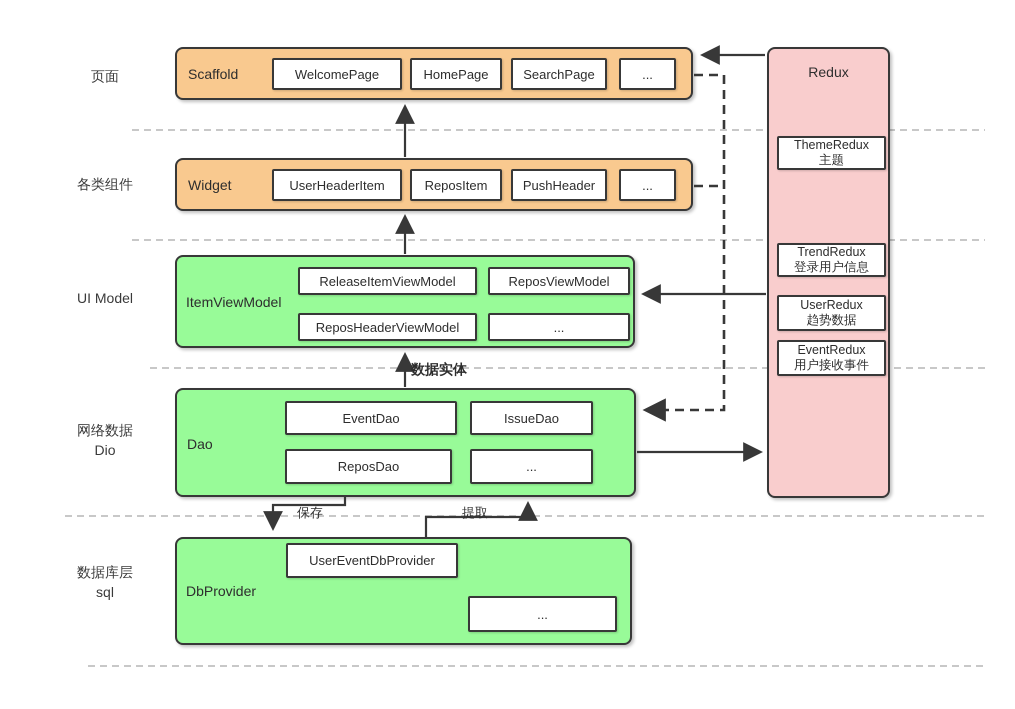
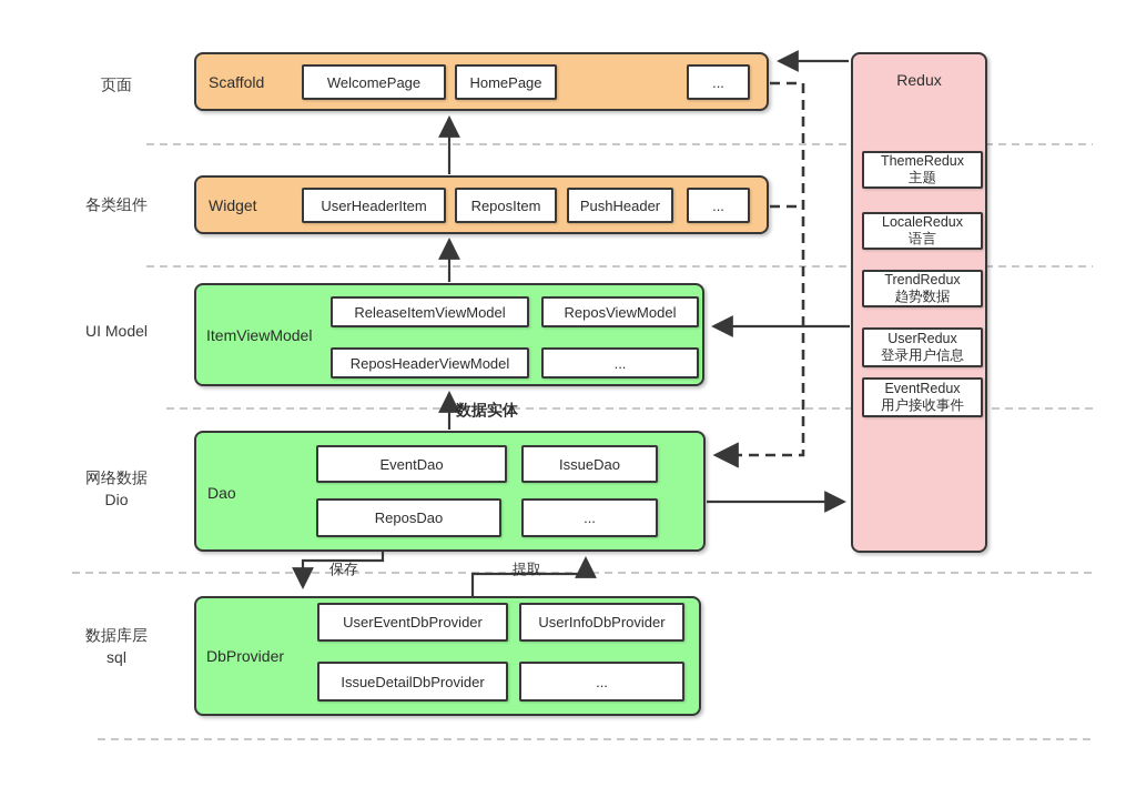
  页面
  各类组件
  UI Model
  网络数据
  Dio
  数据库层
  sql
  Scaffold
  WelcomePage
  HomePage
- SearchPage
  ...
  Widget
  UserHeaderItem
  ReposItem
  PushHeader
  ...
  ItemViewModel
  ReleaseItemViewModel
  ReposViewModel
  ReposHeaderViewModel
  ...
  Dao
  EventDao
  IssueDao
  ReposDao
  ...
  DbProvider
  UserEventDbProvider
+ UserInfoDbProvider
+ IssueDetailDbProvider
  ...
  Redux
  ThemeRedux
  主题
+ LocaleRedux
+ 语言
  TrendRedux
- 登录用户信息
+ 趋势数据
  UserRedux
- 趋势数据
+ 登录用户信息
  EventRedux
  用户接收事件
  数据实体
  保存
  提取
